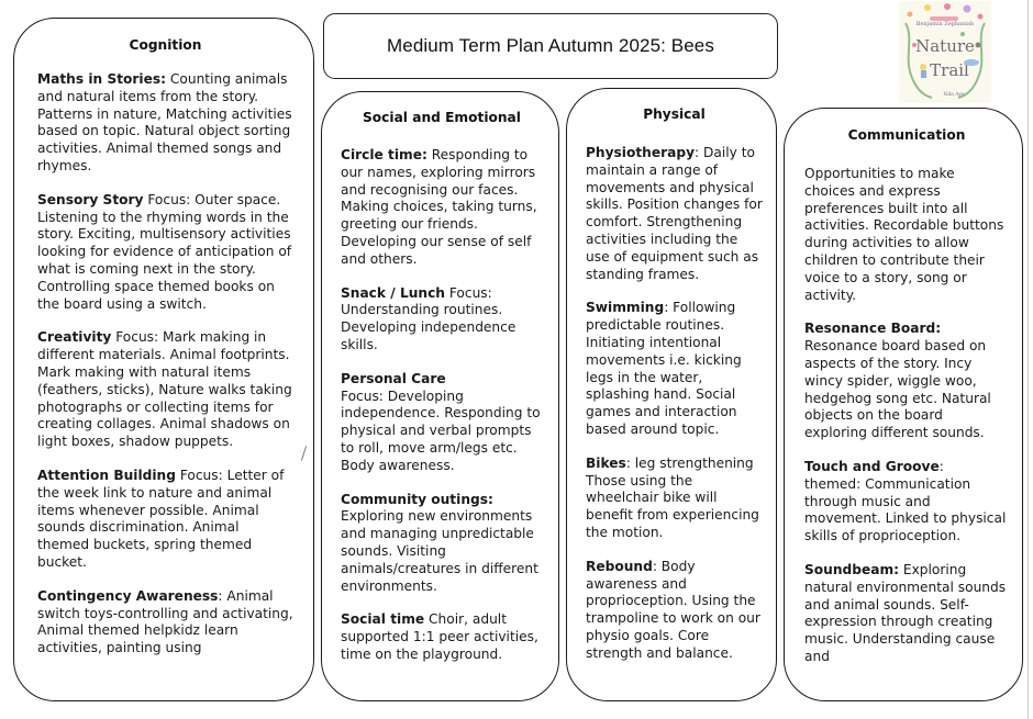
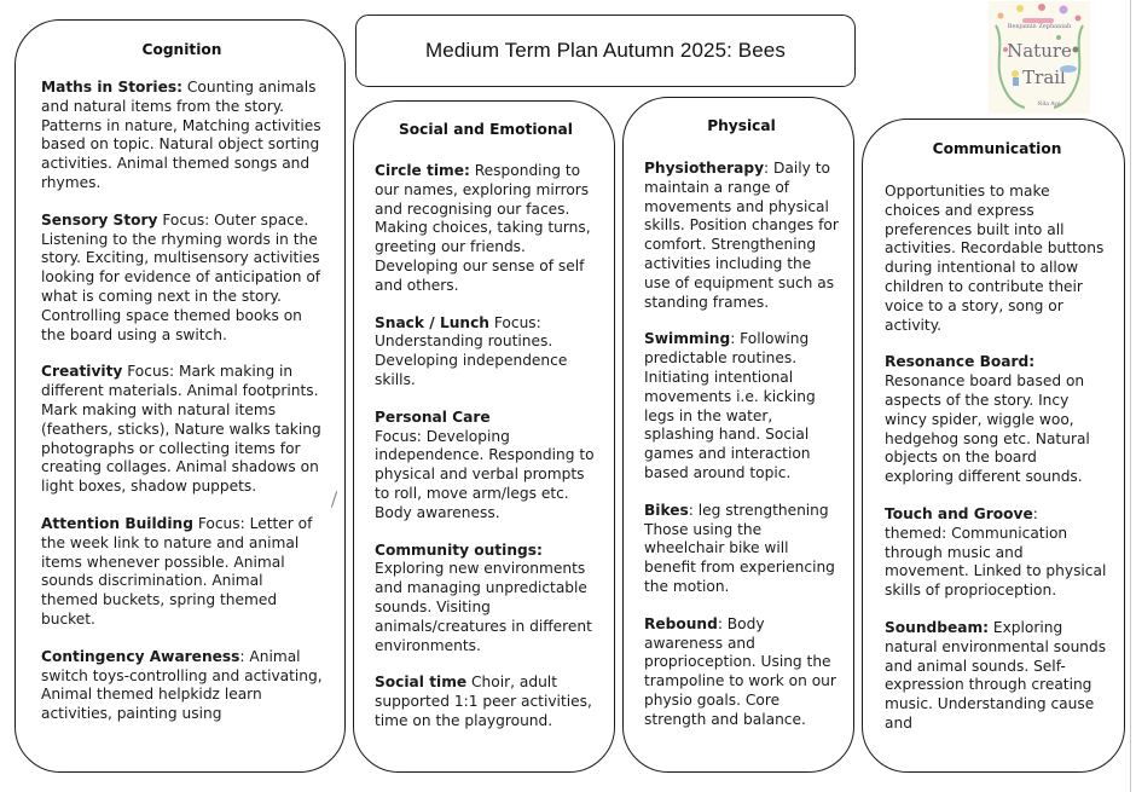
  Medium Term Plan Autumn 2025: Bees
  Nature
  Trail
  Cognition
  Maths in Stories: Counting animals and natural items from the story. Patterns in nature, Matching activities based on topic. Natural object sorting activities. Animal themed songs and rhymes.
  Sensory Story Focus: Outer space. Listening to the rhyming words in the story. Exciting, multisensory activities looking for evidence of anticipation of what is coming next in the story. Controlling space themed books on the board using a switch.
  Creativity Focus: Mark making in different materials. Animal footprints. Mark making with natural items (feathers, sticks), Nature walks taking photographs or collecting items for creating collages. Animal shadows on light boxes, shadow puppets.
  Attention Building Focus: Letter of the week link to nature and animal items whenever possible. Animal sounds discrimination. Animal themed buckets, spring themed bucket.
  Contingency Awareness: Animal switch toys-controlling and activating, Animal themed helpkidz learn activities, painting using
  Social and Emotional
  Circle time: Responding to our names, exploring mirrors and recognising our faces. Making choices, taking turns, greeting our friends. Developing our sense of self and others.
  Snack / Lunch Focus: Understanding routines. Developing independence skills.
  Personal Care
  Focus: Developing independence. Responding to physical and verbal prompts to roll, move arm/legs etc. Body awareness.
  Community outings:
  Exploring new environments and managing unpredictable sounds. Visiting animals/creatures in different environments.
  Social time Choir, adult supported 1:1 peer activities, time on the playground.
  Physical
  Physiotherapy: Daily to maintain a range of movements and physical skills. Position changes for comfort. Strengthening activities including the use of equipment such as standing frames.
  Swimming: Following predictable routines. Initiating intentional movements i.e. kicking legs in the water, splashing hand. Social games and interaction based around topic.
  Bikes: leg strengthening Those using the wheelchair bike will benefit from experiencing the motion.
  Rebound: Body awareness and proprioception. Using the trampoline to work on our physio goals. Core strength and balance.
  Communication
- Opportunities to make choices and express preferences built into all activities. Recordable buttons during activities to allow children to contribute their voice to a story, song or activity.
+ Opportunities to make choices and express preferences built into all activities. Recordable buttons during intentional to allow children to contribute their voice to a story, song or activity.
  Resonance Board:
  Resonance board based on aspects of the story. Incy wincy spider, wiggle woo, hedgehog song etc. Natural objects on the board exploring different sounds.
  Touch and Groove:
  themed: Communication through music and movement. Linked to physical skills of proprioception.
  Soundbeam: Exploring natural environmental sounds and animal sounds. Self-expression through creating music. Understanding cause and
